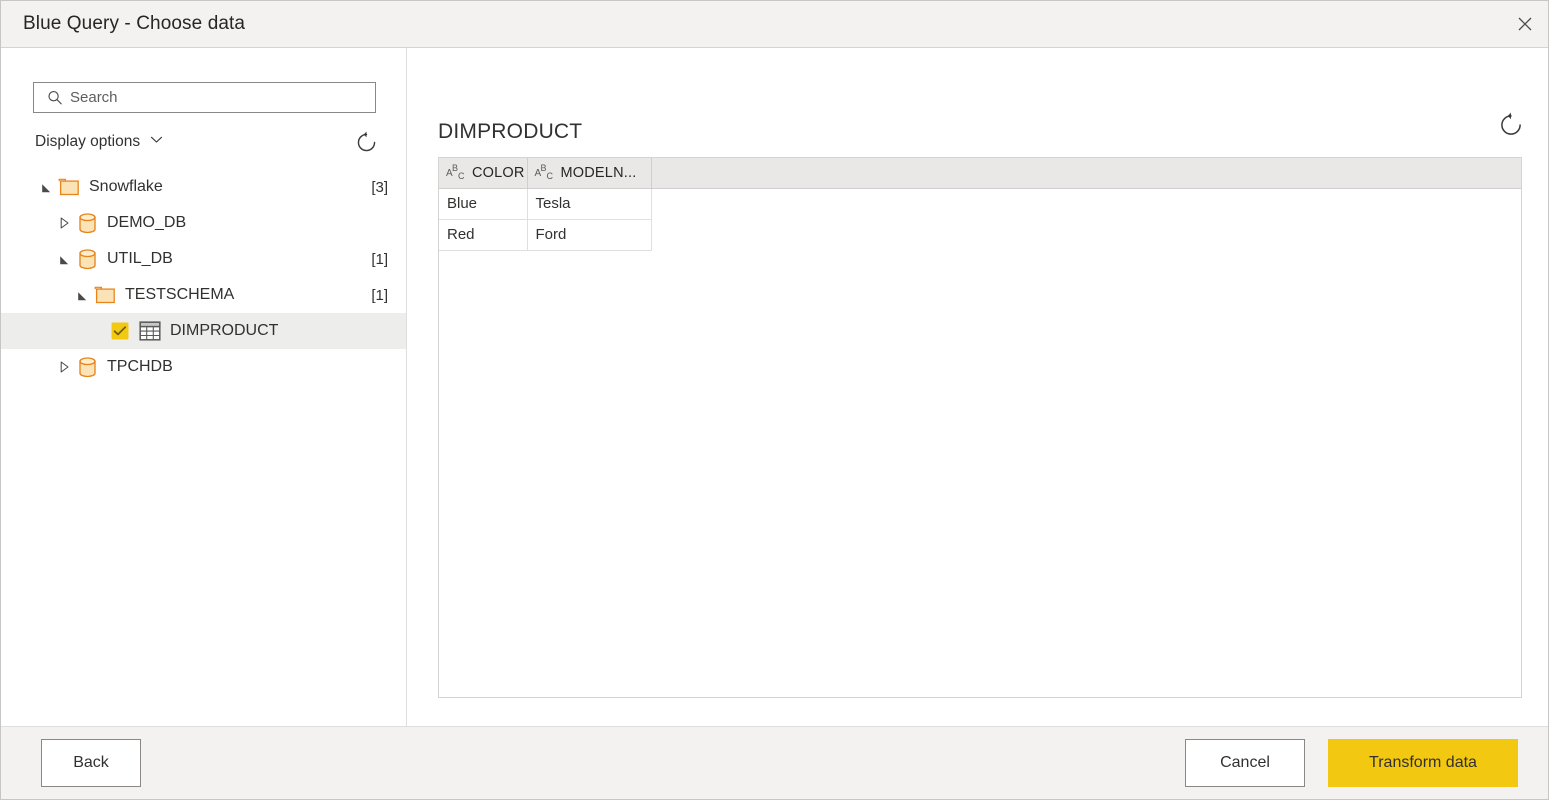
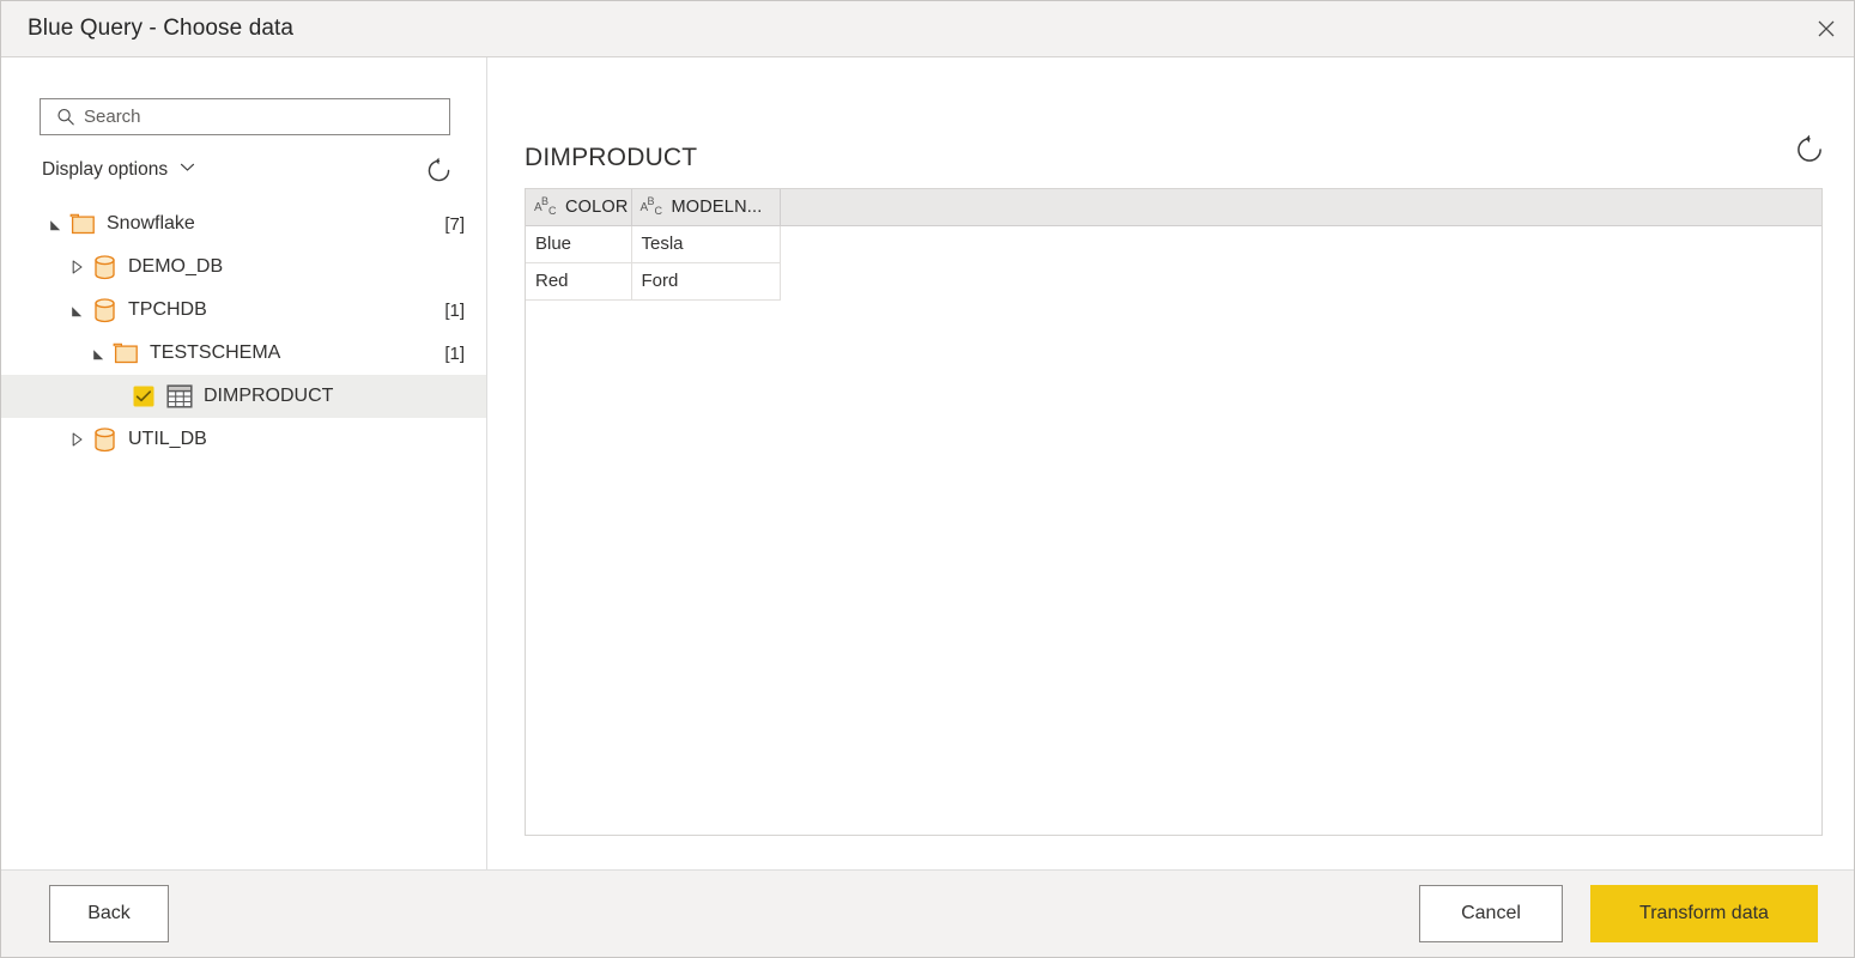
  Blue Query - Choose data
  Search
  Display options
  Snowflake
- [3]
+ [7]
  DEMO_DB
- UTIL_DB
+ TPCHDB
  [1]
  TESTSCHEMA
  [1]
  DIMPRODUCT
- TPCHDB
+ UTIL_DB
  DIMPRODUCT
  ABC COLOR	ABC MODELN...
  Blue	Tesla
  Red	Ford
  Back
  Cancel
  Transform data
